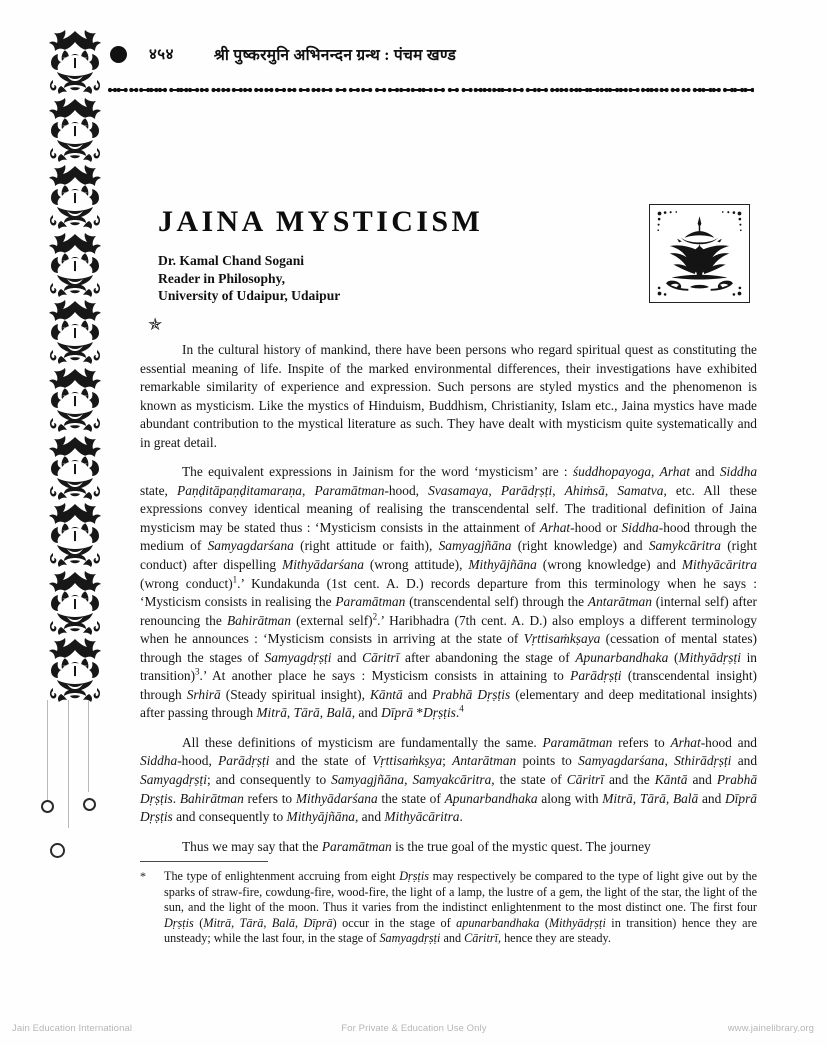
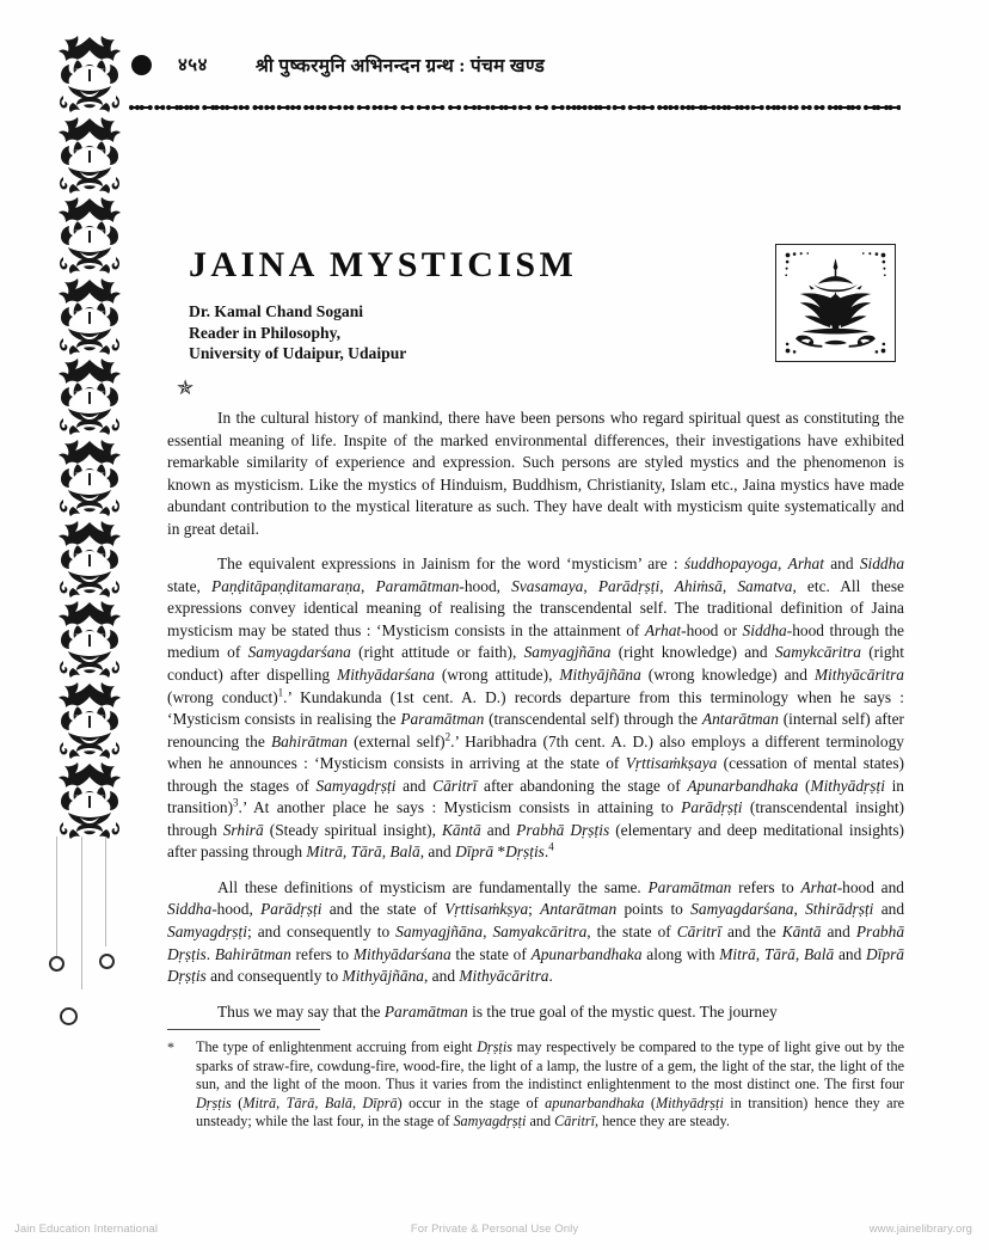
  ४५४
  श्री पुष्करमुनि अभिनन्दन ग्रन्थ : पंचम खण्ड
  JAINA MYSTICISM
  Dr. Kamal Chand Sogani
  Reader in Philosophy,
  University of Udaipur, Udaipur
  ✯
  In the cultural history of mankind, there have been persons who regard spiritual quest as constituting the essential meaning of life. Inspite of the marked environmental differences, their investigations have exhibited remarkable similarity of experience and expression. Such persons are styled mystics and the phenomenon is known as mysticism. Like the mystics of Hinduism, Buddhism, Christianity, Islam etc., Jaina mystics have made abundant contribution to the mystical literature as such. They have dealt with mysticism quite systematically and in great detail.
  The equivalent expressions in Jainism for the word ‘mysticism’ are : śuddhopayoga, Arhat and Siddha state, Paṇḍitāpaṇḍitamaraṇa, Paramātman-hood, Svasamaya, Parādṛṣṭi, Ahiṁsā, Samatva, etc. All these expressions convey identical meaning of realising the transcendental self. The traditional definition of Jaina mysticism may be stated thus : ‘Mysticism consists in the attainment of Arhat-hood or Siddha-hood through the medium of Samyagdarśana (right attitude or faith), Samyagjñāna (right knowledge) and Samykcāritra (right conduct) after dispelling Mithyādarśana (wrong attitude), Mithyājñāna (wrong knowledge) and Mithyācāritra (wrong conduct)1.’ Kundakunda (1st cent. A. D.) records departure from this terminology when he says : ‘Mysticism consists in realising the Paramātman (transcendental self) through the Antarātman (internal self) after renouncing the Bahirātman (external self)2.’ Haribhadra (7th cent. A. D.) also employs a different terminology when he announces : ‘Mysticism consists in arriving at the state of Vṛttisaṁkṣaya (cessation of mental states) through the stages of Samyagdṛṣṭi and Cāritrī after abandoning the stage of Apunarbandhaka (Mithyādṛṣṭi in transition)3.’ At another place he says : Mysticism consists in attaining to Parādṛṣṭi (transcendental insight) through Srhirā (Steady spiritual insight), Kāntā and Prabhā Dṛṣṭis (elementary and deep meditational insights) after passing through Mitrā, Tārā, Balā, and Dīprā *Dṛṣṭis.4
  All these definitions of mysticism are fundamentally the same. Paramātman refers to Arhat-hood and Siddha-hood, Parādṛṣṭi and the state of Vṛttisaṁkṣya; Antarātman points to Samyagdarśana, Sthirādṛṣṭi and Samyagdṛṣṭi; and consequently to Samyagjñāna, Samyakcāritra, the state of Cāritrī and the Kāntā and Prabhā Dṛṣṭis. Bahirātman refers to Mithyādarśana the state of Apunarbandhaka along with Mitrā, Tārā, Balā and Dīprā Dṛṣṭis and consequently to Mithyājñāna, and Mithyācāritra.
  Thus we may say that the Paramātman is the true goal of the mystic quest. The journey
  *
  The type of enlightenment accruing from eight Dṛṣṭis may respectively be compared to the type of light give out by the sparks of straw-fire, cowdung-fire, wood-fire, the light of a lamp, the lustre of a gem, the light of the star, the light of the sun, and the light of the moon. Thus it varies from the indistinct enlightenment to the most distinct one. The first four Dṛṣṭis (Mitrā, Tārā, Balā, Dīprā) occur in the stage of apunarbandhaka (Mithyādṛṣṭi in transition) hence they are unsteady; while the last four, in the stage of Samyagdṛṣṭi and Cāritrī, hence they are steady.
  Jain Education International
- For Private & Education Use Only
+ For Private & Personal Use Only
  www.jainelibrary.org
